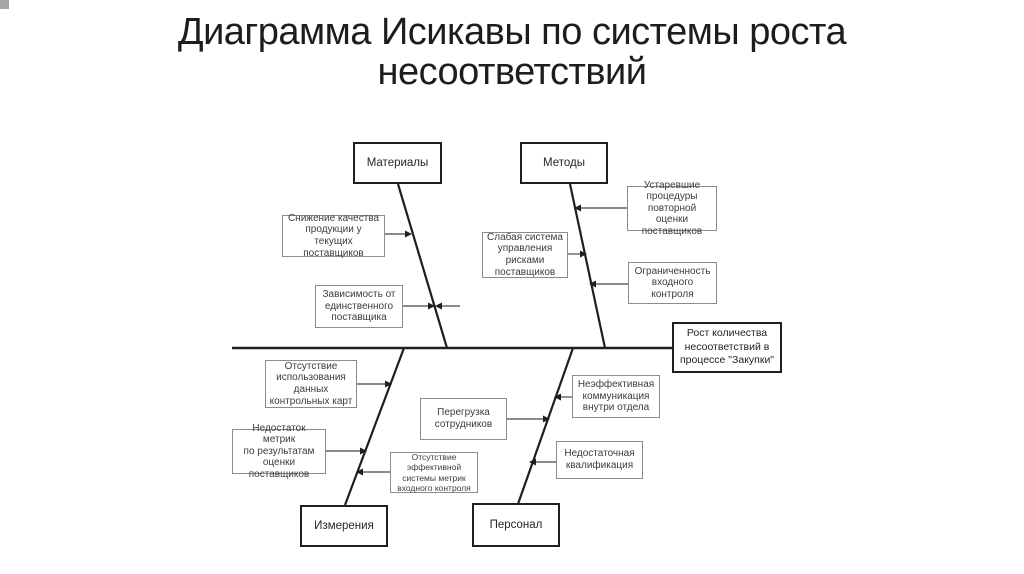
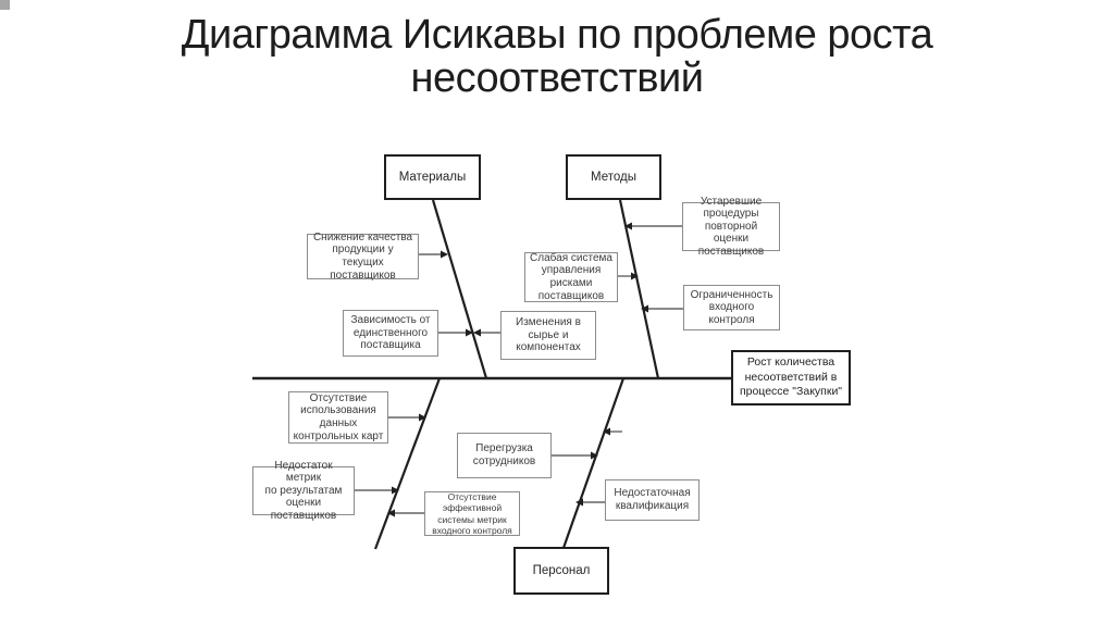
- Диаграмма Исикавы по системы роста несоответствий
+ Диаграмма Исикавы по проблеме роста несоответствий
  Материалы
  Методы
- Измерения
  Персонал
  Снижение качества
  продукции у текущих
  поставщиков
  Зависимость от
  единственного
  поставщика
+ Изменения в
+ сырье и
+ компонентах
  Слабая система
  управления
  рисками
  поставщиков
  Устаревшие
  процедуры
  повторной оценки
  поставщиков
  Ограниченность
  входного
  контроля
  Отсутствие
  использования
  данных
  контрольных карт
  Недостаток метрик
  по результатам
  оценки
  поставщиков
  Отсутствие
  эффективной
  системы метрик
  входного контроля
  Перегрузка
  сотрудников
- Неэффективная
- коммуникация
- внутри отдела
  Недостаточная
  квалификация
  Рост количества
  несоответствий в
  процессе "Закупки"
